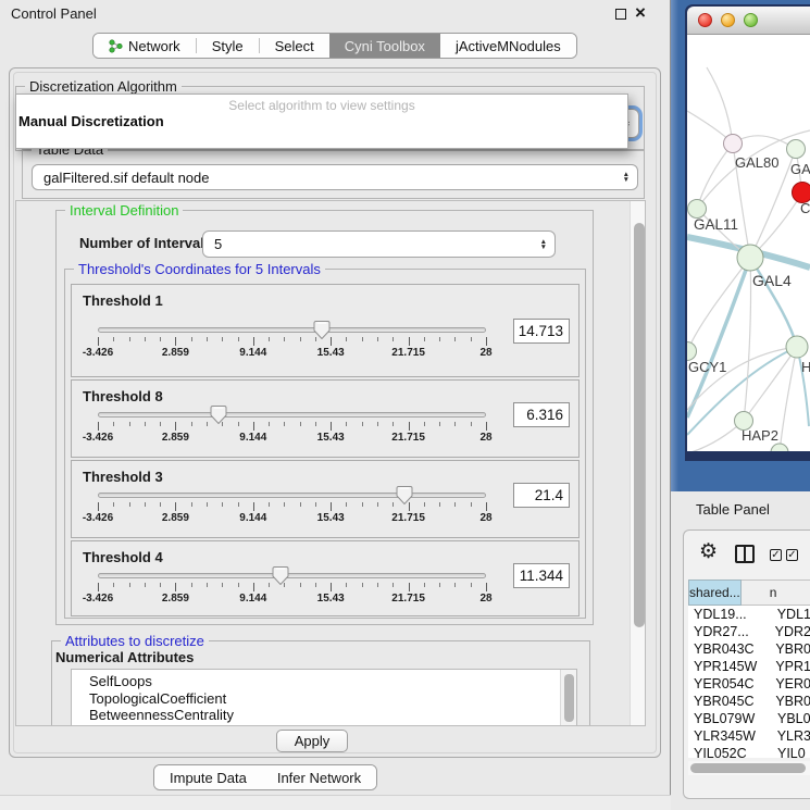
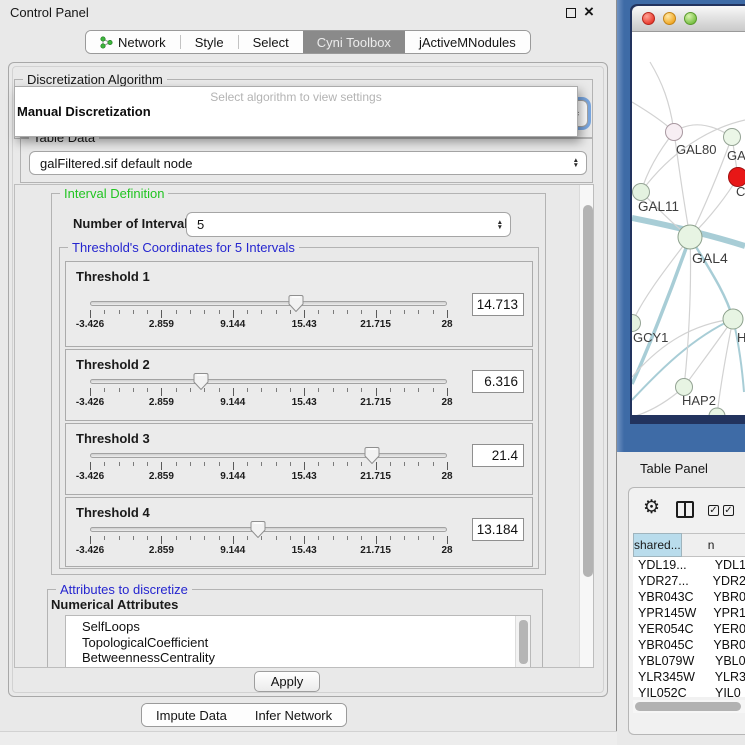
  Control Panel
  ×
  Network
  Style
  Select
  Cyni Toolbox
  jActiveMNodules
  Discretization Algorithm
  Select algorithm to view settings
  Manual Discretization
  Table Data
  galFiltered.sif default node
  Interval Definition
  Number of Interva
  5
  Threshold's Coordinates for 5 Intervals
  Threshold 1
  -3.426
  2.859
  9.144
  15.43
  21.715
  28
  14.713
- Threshold 8
+ Threshold 2
  -3.426
  2.859
  9.144
  15.43
  21.715
  28
  6.316
  Threshold 3
  -3.426
  2.859
  9.144
  15.43
  21.715
  28
  21.4
  Threshold 4
  -3.426
  2.859
  9.144
  15.43
  21.715
  28
- 11.344
+ 13.184
  Attributes to discretize
  Numerical Attributes
  SelfLoops
  TopologicalCoefficient
  BetweennessCentrality
  Apply
  Impute Data
  Infer Network
  GAL80
  GA
  C
  GAL11
  GAL4
  GCY1
  H
  HAP2
  Table Panel
  ⚙
  ✓
  ✓
  shared...
  n
  YDL19...
  YDL1
  YDR27...
  YDR2
  YBR043C
  YBR0
  YPR145W
  YPR1
  YER054C
  YER0
  YBR045C
  YBR0
  YBL079W
  YBL0
  YLR345W
  YLR3
  YIL052C
  YIL0
